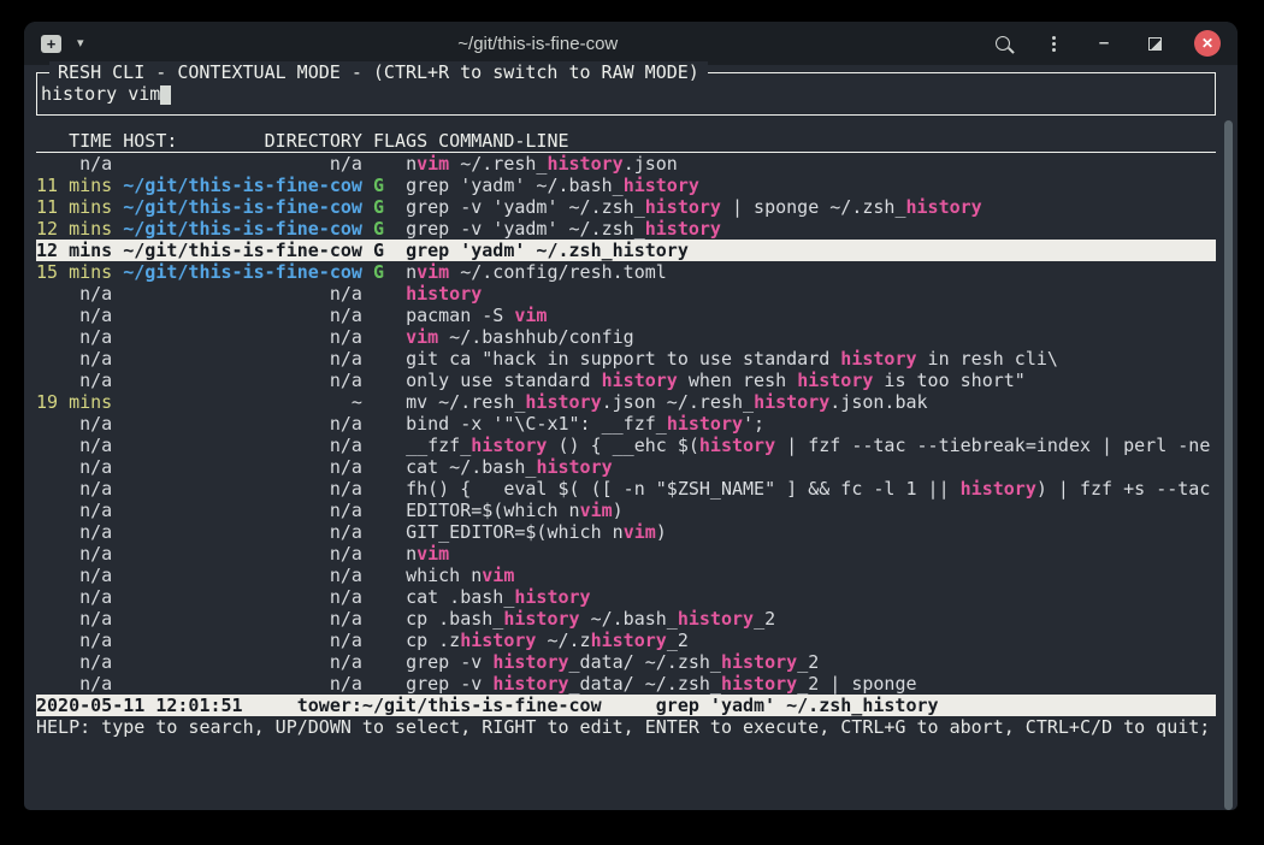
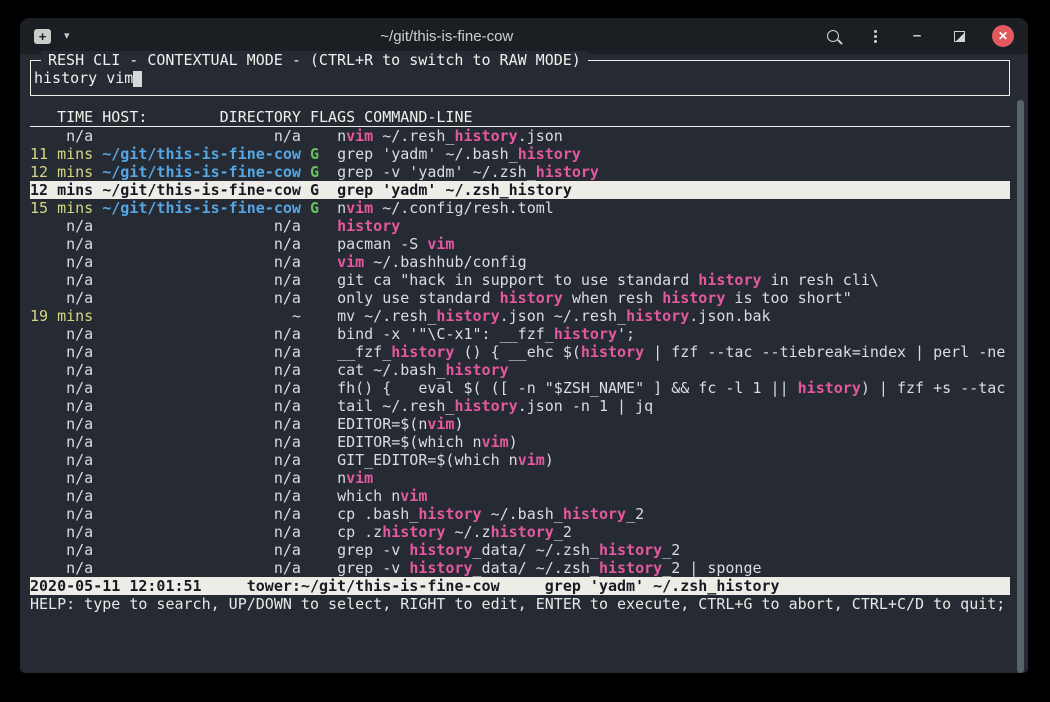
  +
  ▾
  ~/git/this-is-fine-cow
  –
  ✕
  RESH CLI - CONTEXTUAL MODE - (CTRL+R to switch to RAW MODE)
  history vim
  TIME HOST: DIRECTORY FLAGS COMMAND-LINE
  n/a n/a nvim ~/.resh_history.json
  11 mins ~/git/this-is-fine-cow G grep 'yadm' ~/.bash_history
- 11 mins ~/git/this-is-fine-cow G grep -v 'yadm' ~/.zsh_history | sponge ~/.zsh_history
  12 mins ~/git/this-is-fine-cow G grep -v 'yadm' ~/.zsh_history
  12 mins ~/git/this-is-fine-cow G grep 'yadm' ~/.zsh_history
  15 mins ~/git/this-is-fine-cow G nvim ~/.config/resh.toml
  n/a n/a history
  n/a n/a pacman -S vim
  n/a n/a vim ~/.bashhub/config
  n/a n/a git ca "hack in support to use standard history in resh cli\
  n/a n/a only use standard history when resh history is too short"
  19 mins ~ mv ~/.resh_history.json ~/.resh_history.json.bak
  n/a n/a bind -x '"\C-x1": __fzf_history';
  n/a n/a __fzf_history () { __ehc $(history | fzf --tac --tiebreak=index | perl -ne
  n/a n/a cat ~/.bash_history
  n/a n/a fh() { eval $( ([ -n "$ZSH_NAME" ] && fc -l 1 || history) | fzf +s --tac
+ n/a n/a tail ~/.resh_history.json -n 1 | jq
+ n/a n/a EDITOR=$(nvim)
  n/a n/a EDITOR=$(which nvim)
  n/a n/a GIT_EDITOR=$(which nvim)
  n/a n/a nvim
  n/a n/a which nvim
- n/a n/a cat .bash_history
  n/a n/a cp .bash_history ~/.bash_history_2
  n/a n/a cp .zhistory ~/.zhistory_2
  n/a n/a grep -v history_data/ ~/.zsh_history_2
  n/a n/a grep -v history_data/ ~/.zsh_history_2 | sponge
  2020-05-11 12:01:51 tower:~/git/this-is-fine-cow grep 'yadm' ~/.zsh_history
  HELP: type to search, UP/DOWN to select, RIGHT to edit, ENTER to execute, CTRL+G to abort, CTRL+C/D to quit;
